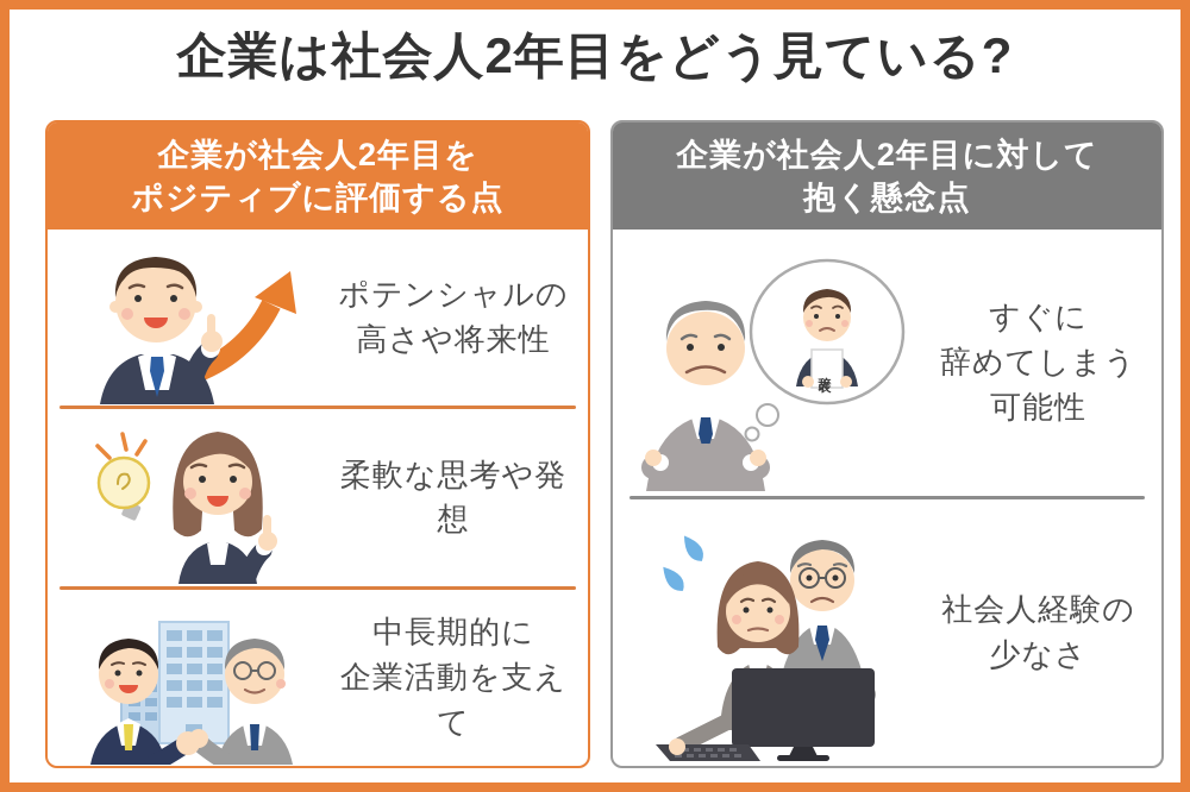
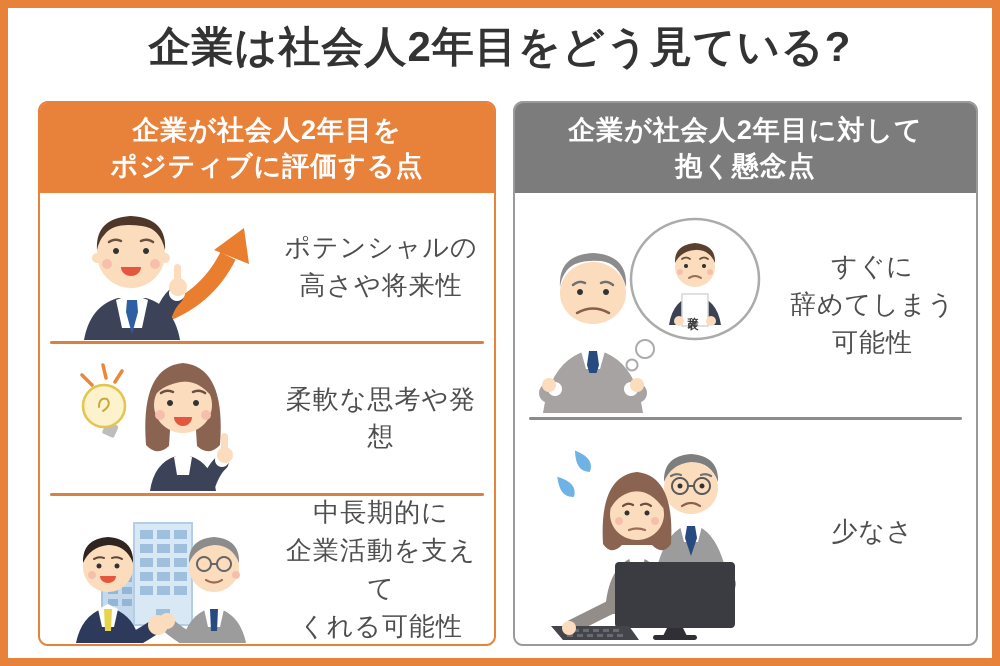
  企業は社会人2年目をどう見ている?
  企業が社会人2年目を
  ポジティブに評価する点
  ポテンシャルの
  高さや将来性
  柔軟な思考や発想
  中長期的に
  企業活動を支えて
+ くれる可能性
  企業が社会人2年目に対して
  抱く懸念点
  すぐに
  辞めてしまう
  可能性
- 社会人経験の
  少なさ
